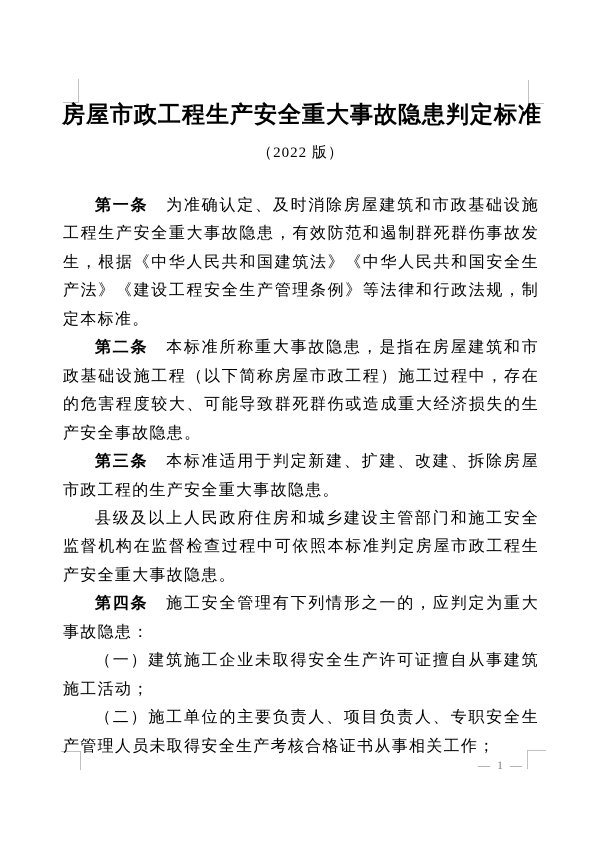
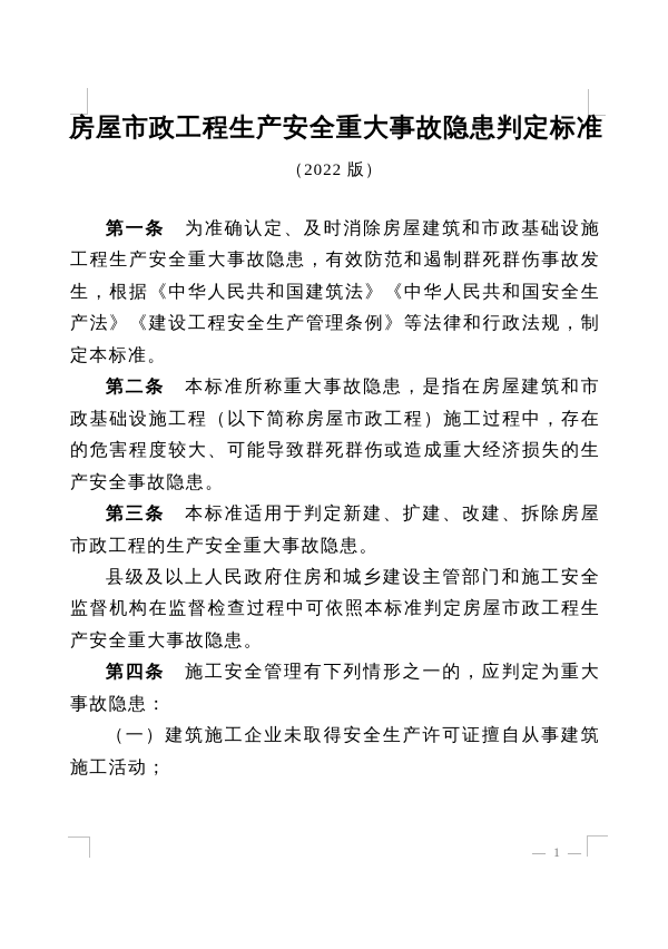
  房屋市政工程生产安全重大事故隐患判定标准
  （2022 版）
  第一条 为准确认定、及时消除房屋建筑和市政基础设施工程生产安全重大事故隐患，有效防范和遏制群死群伤事故发生，根据《中华人民共和国建筑法》《中华人民共和国安全生产法》《建设工程安全生产管理条例》等法律和行政法规，制定本标准。
  第二条 本标准所称重大事故隐患，是指在房屋建筑和市政基础设施工程（以下简称房屋市政工程）施工过程中，存在的危害程度较大、可能导致群死群伤或造成重大经济损失的生产安全事故隐患。
  第三条 本标准适用于判定新建、扩建、改建、拆除房屋市政工程的生产安全重大事故隐患。
  县级及以上人民政府住房和城乡建设主管部门和施工安全监督机构在监督检查过程中可依照本标准判定房屋市政工程生产安全重大事故隐患。
  第四条 施工安全管理有下列情形之一的，应判定为重大事故隐患：
  （一）建筑施工企业未取得安全生产许可证擅自从事建筑施工活动；
- （二）施工单位的主要负责人、项目负责人、专职安全生产管理人员未取得安全生产考核合格证书从事相关工作；
  — 1 —
